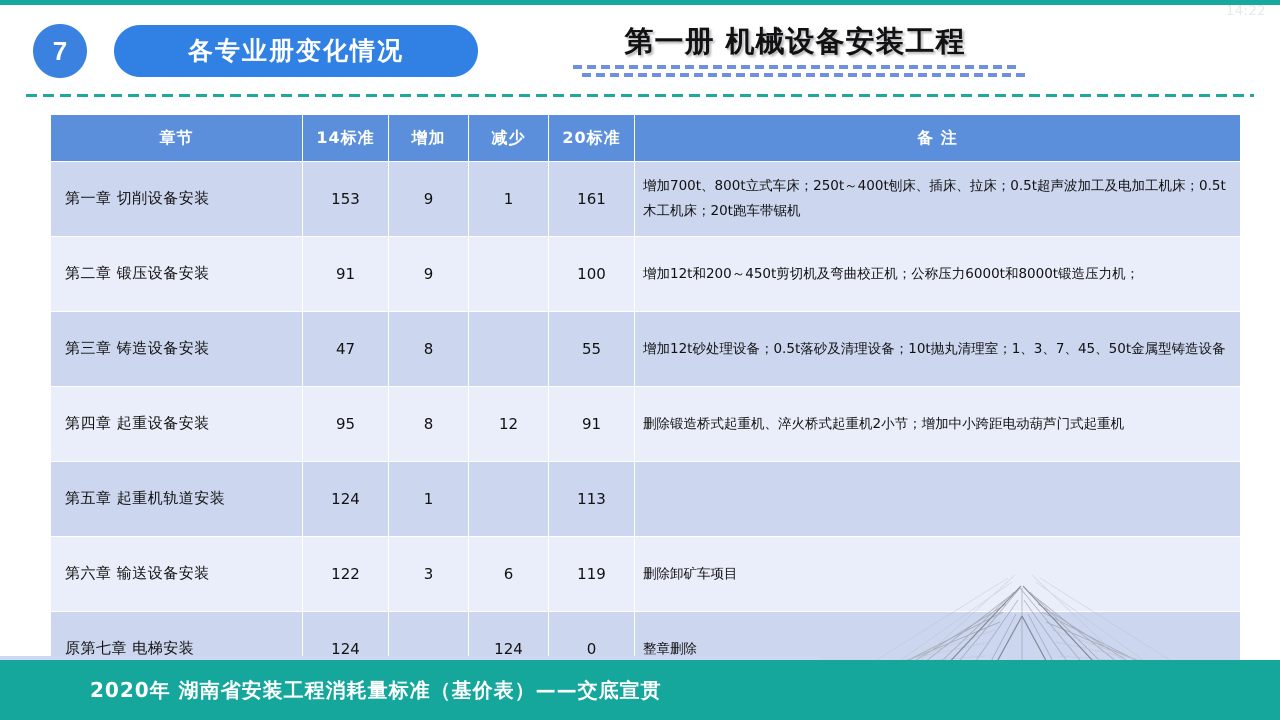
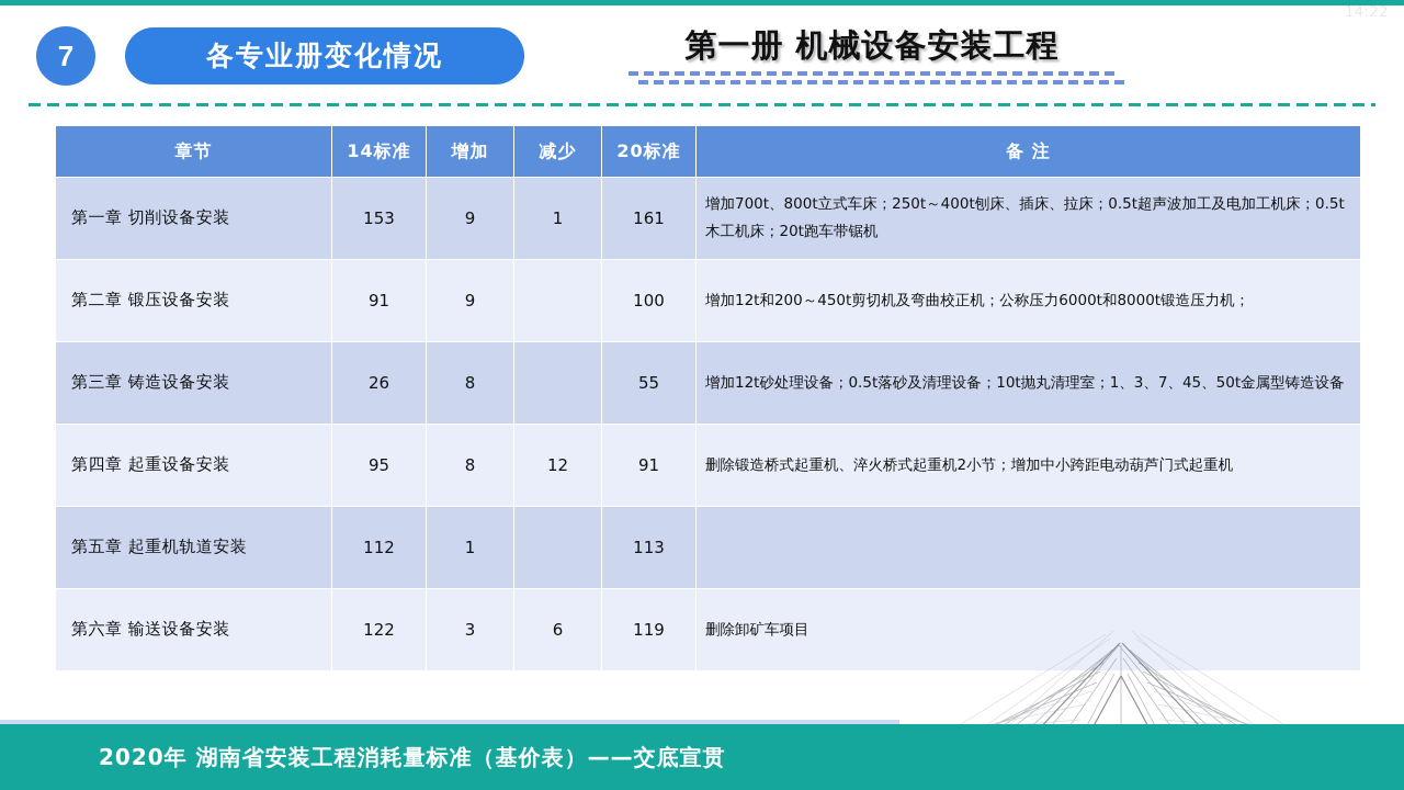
  14:22
  7
  各专业册变化情况
  第一册 机械设备安装工程
  章节	14标准	增加	减少	20标准	备 注
  第一章 切削设备安装	153	9	1	161	增加700t、800t立式车床；250t～400t刨床、插床、拉床；0.5t超声波加工及电加工机床；0.5t木工机床；20t跑车带锯机
  第二章 锻压设备安装	91	9		100	增加12t和200～450t剪切机及弯曲校正机；公称压力6000t和8000t锻造压力机；
- 第三章 铸造设备安装	47	8		55	增加12t砂处理设备；0.5t落砂及清理设备；10t抛丸清理室；1、3、7、45、50t金属型铸造设备
+ 第三章 铸造设备安装	26	8		55	增加12t砂处理设备；0.5t落砂及清理设备；10t抛丸清理室；1、3、7、45、50t金属型铸造设备
  第四章 起重设备安装	95	8	12	91	删除锻造桥式起重机、淬火桥式起重机2小节；增加中小跨距电动葫芦门式起重机
- 第五章 起重机轨道安装	124	1		113
+ 第五章 起重机轨道安装	112	1		113
  第六章 输送设备安装	122	3	6	119	删除卸矿车项目
- 原第七章 电梯安装	124		124	0	整章删除
  2020年 湖南省安装工程消耗量标准（基价表）——交底宣贯
